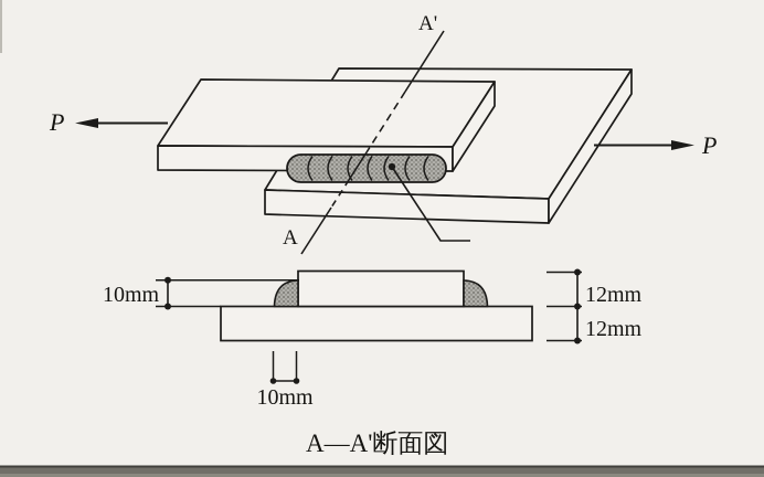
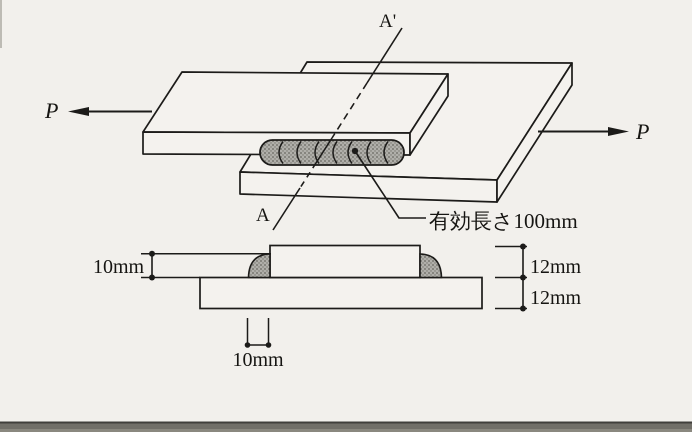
  A'
  A
  P
  P
+ 有効長さ100mm
  10mm
  12mm
  12mm
  10mm
- A—A'断面図
